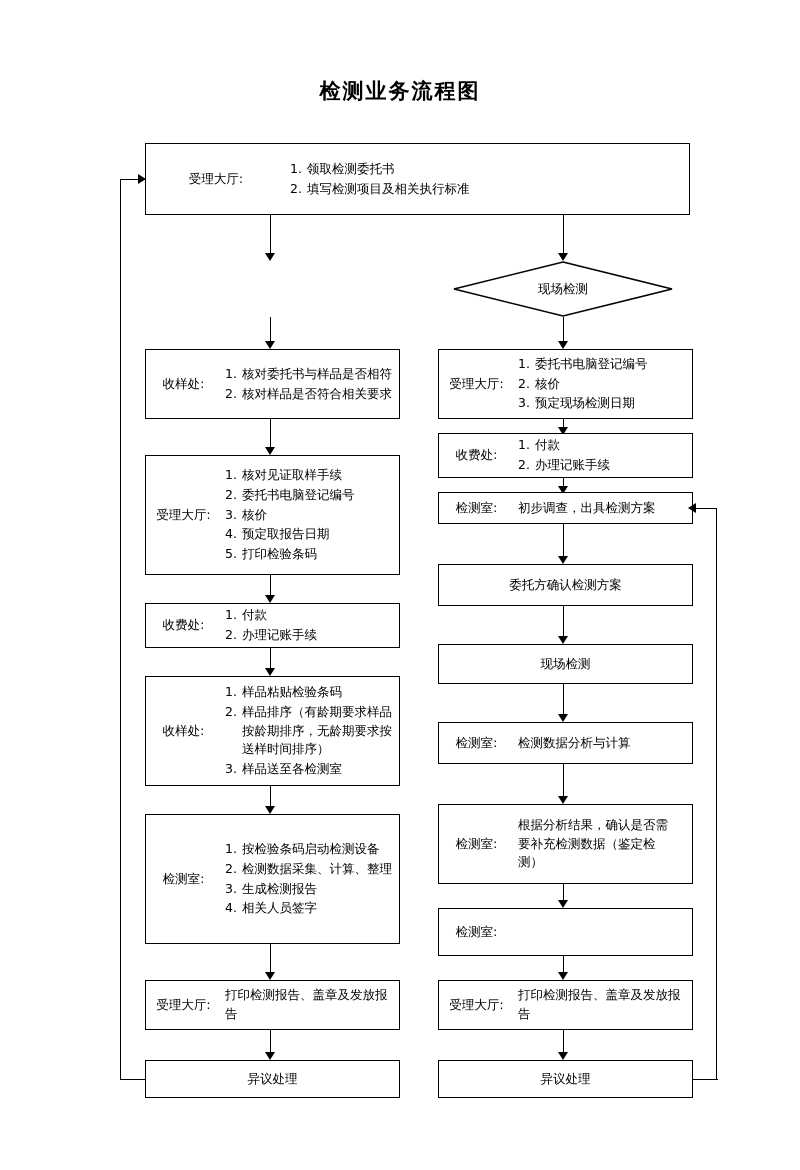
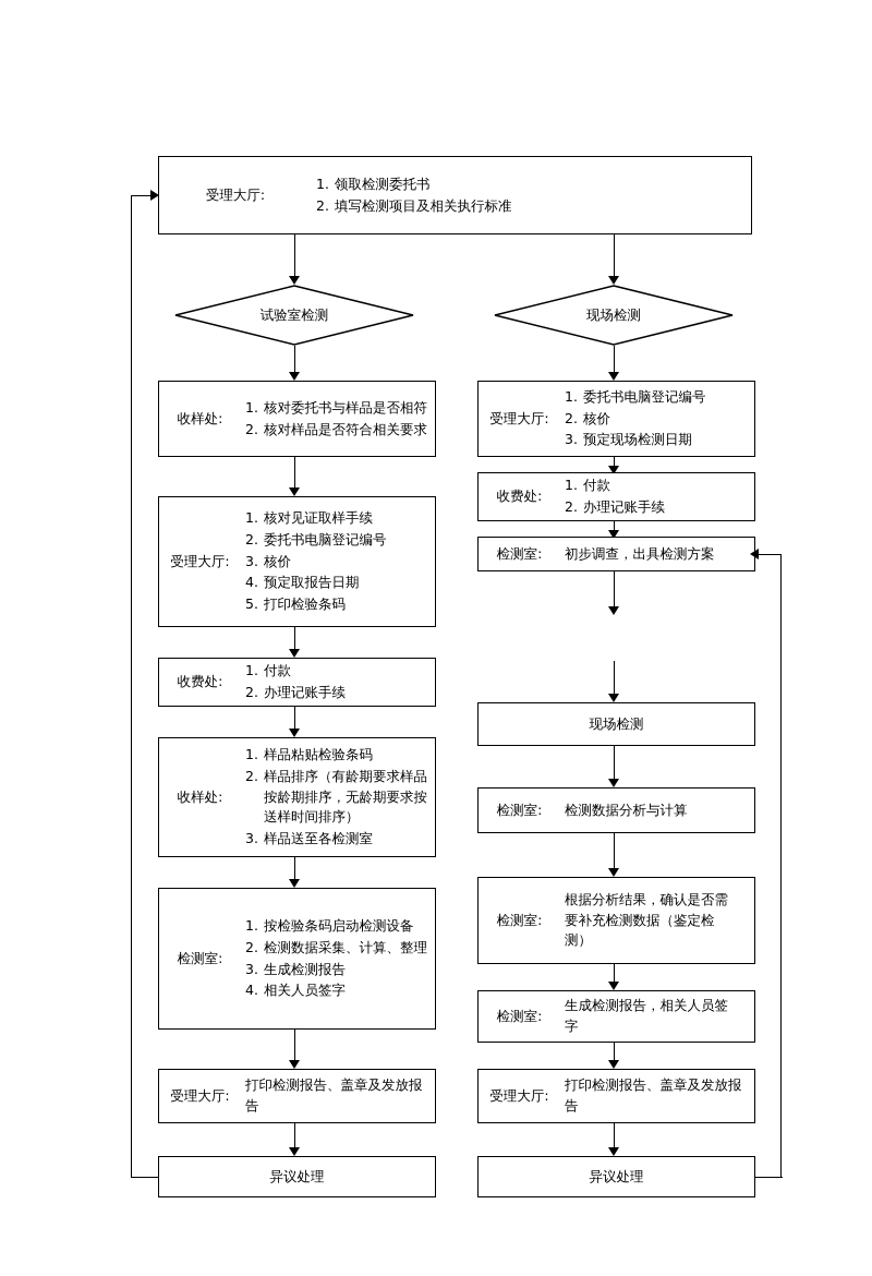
- 检测业务流程图
  受理大厅:
  1.
  领取检测委托书
  2.
  填写检测项目及相关执行标准
+ 试验室检测
  现场检测
  收样处:
  1.
  核对委托书与样品是否相符
  2.
  核对样品是否符合相关要求
  受理大厅:
  1.
  核对见证取样手续
  2.
  委托书电脑登记编号
  3.
  核价
  4.
  预定取报告日期
  5.
  打印检验条码
  收费处:
  1.
  付款
  2.
  办理记账手续
  收样处:
  1.
  样品粘贴检验条码
  2.
  样品排序（有龄期要求样品按龄期排序，无龄期要求按送样时间排序）
  3.
  样品送至各检测室
  检测室:
  1.
  按检验条码启动检测设备
  2.
  检测数据采集、计算、整理
  3.
  生成检测报告
  4.
  相关人员签字
  受理大厅:
  打印检测报告、盖章及发放报告
  异议处理
  受理大厅:
  1.
  委托书电脑登记编号
  2.
  核价
  3.
  预定现场检测日期
  收费处:
  1.
  付款
  2.
  办理记账手续
  检测室:
  初步调查，出具检测方案
- 委托方确认检测方案
  现场检测
  检测室:
  检测数据分析与计算
  检测室:
  根据分析结果，确认是否需要补充检测数据（鉴定检测）
  检测室:
+ 生成检测报告，相关人员签字
  受理大厅:
  打印检测报告、盖章及发放报告
  异议处理
